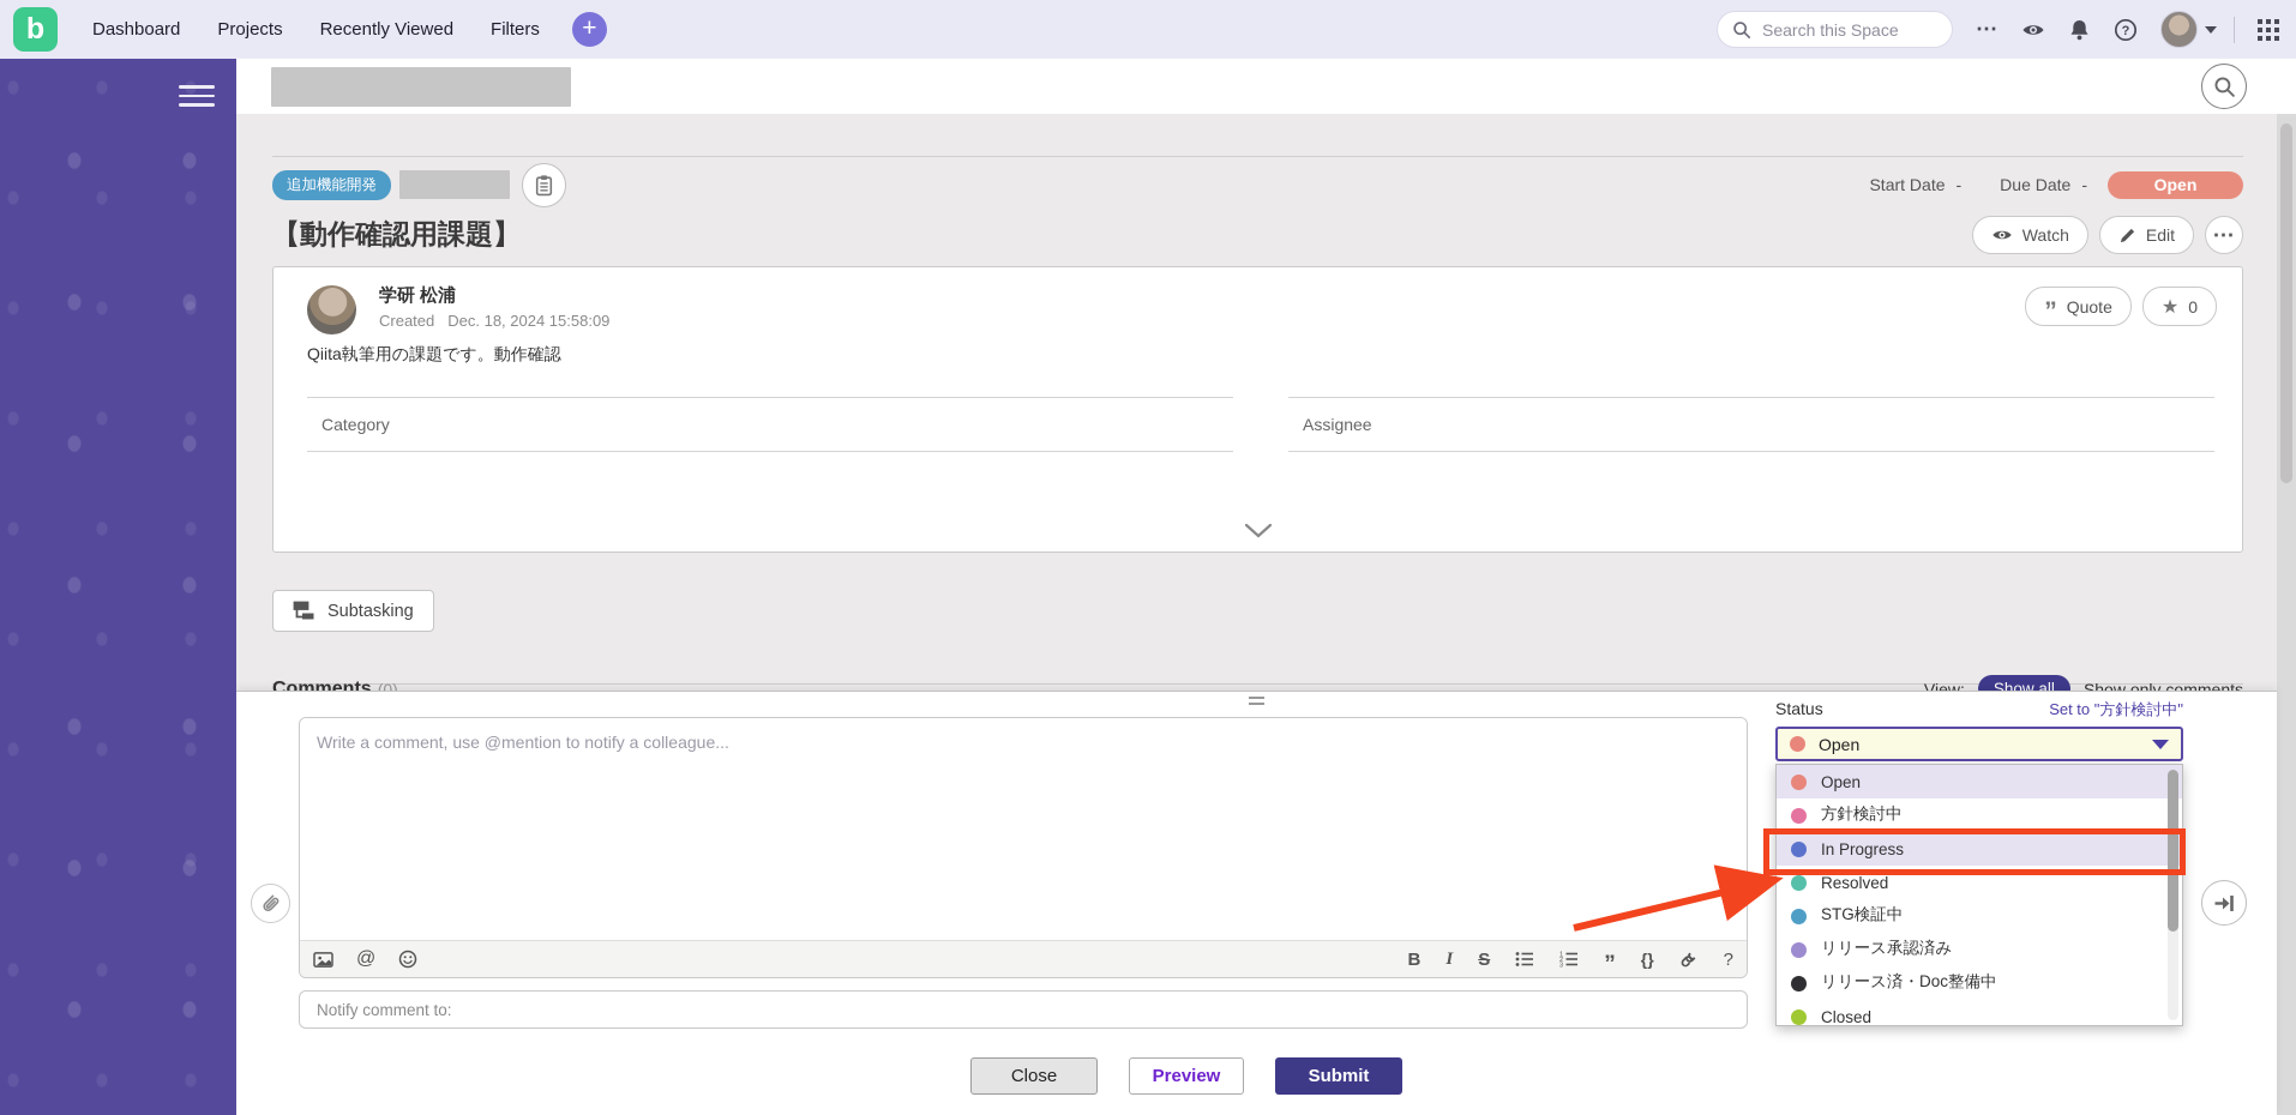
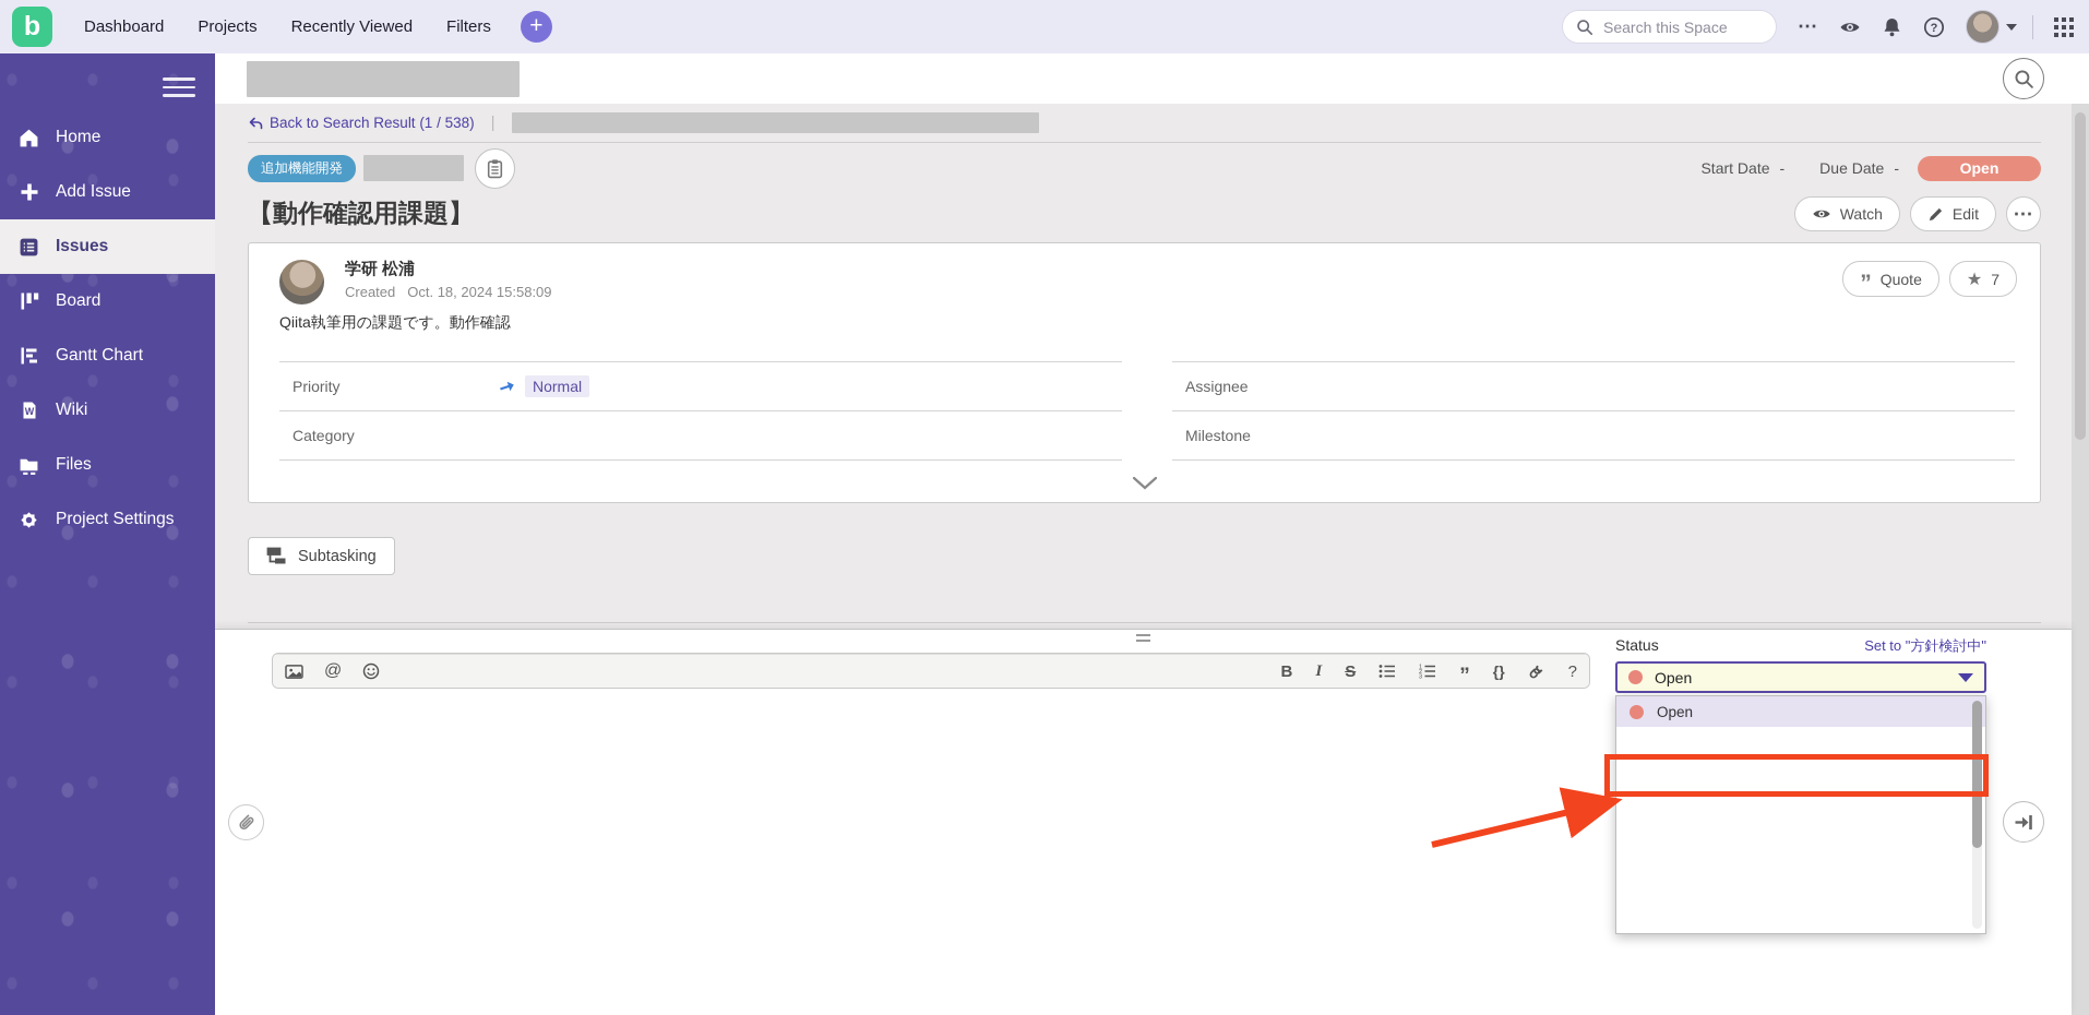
  b
  Dashboard
  Projects
  Recently Viewed
  Filters
  +
  Search this Space
  ⋯
  ?
+ Home
+ Add Issue
+ Issues
+ Board
+ Gantt Chart
+ W
+ Wiki
+ Files
+ Project Settings
+ Back to Search Result (1 / 538)
+ |
  追加機能開発
  Start Date
  -
  Due Date
  -
  Open
  【動作確認用課題】
  Watch
  Edit
  ⋯
  学研 松浦
  Created
- Dec. 18, 2024 15:58:09
+ Oct. 18, 2024 15:58:09
  ”
  Quote
  ★
- 0
+ 7
  Qiita執筆用の課題です。動作確認
+ Priority
+ Normal
  Category
  Assignee
+ Milestone
  Subtasking
- Comments
- (0)
- View:
- Show all
- Show only comments
- Write a comment, use @mention to notify a colleague...
  @
  B
  I
  S
  ”
  {}
  ?
- Notify comment to:
- Close
- Preview
- Submit
  Status
  Set to "方針検討中"
  Open
  Open
- 方針検討中
- In Progress
- Resolved
- STG検証中
- リリース承認済み
- リリース済・Doc整備中
- Closed
